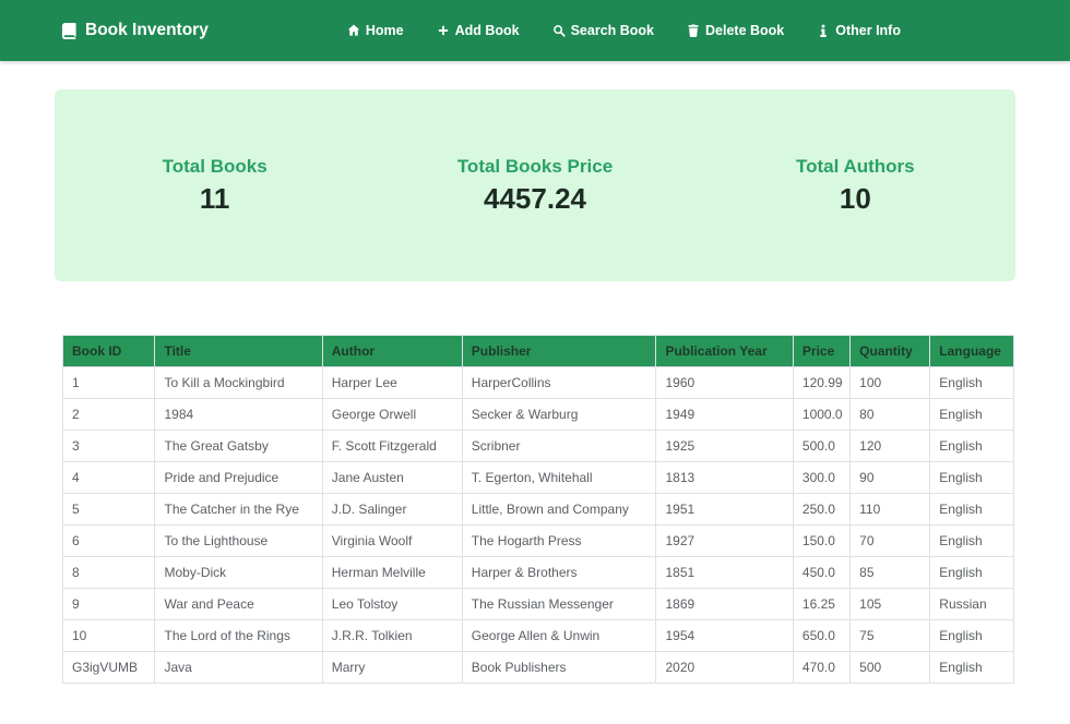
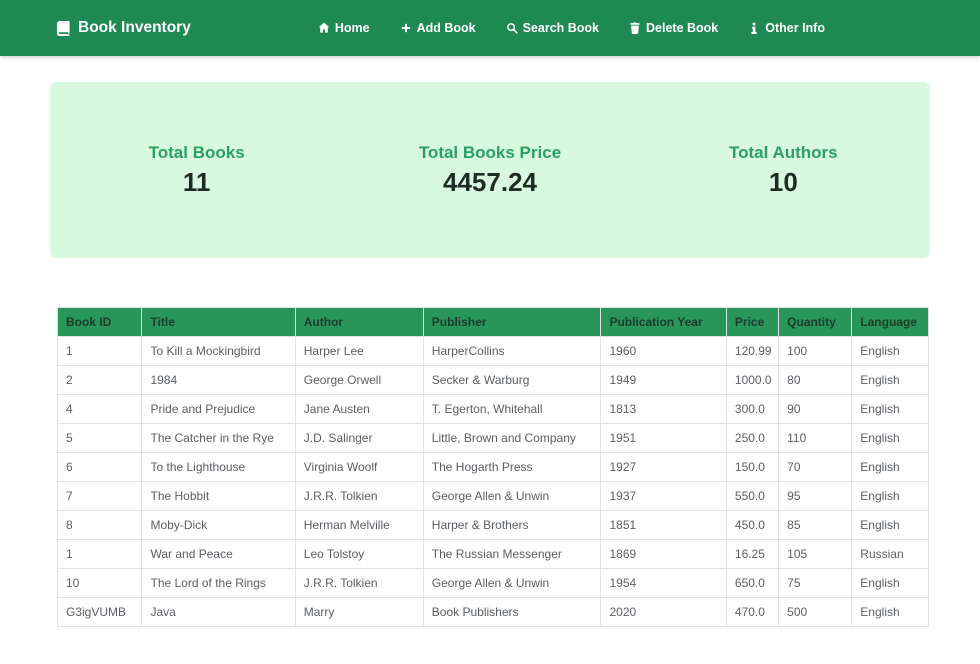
  Book Inventory
  Home
  Add Book
  Search Book
  Delete Book
  Other Info
  Total Books
  11
  Total Books Price
  4457.24
  Total Authors
  10
  Book ID	Title	Author	Publisher	Publication Year	Price	Quantity	Language
  1	To Kill a Mockingbird	Harper Lee	HarperCollins	1960	120.99	100	English
  2	1984	George Orwell	Secker & Warburg	1949	1000.0	80	English
- 3	The Great Gatsby	F. Scott Fitzgerald	Scribner	1925	500.0	120	English
  4	Pride and Prejudice	Jane Austen	T. Egerton, Whitehall	1813	300.0	90	English
  5	The Catcher in the Rye	J.D. Salinger	Little, Brown and Company	1951	250.0	110	English
  6	To the Lighthouse	Virginia Woolf	The Hogarth Press	1927	150.0	70	English
+ 7	The Hobbit	J.R.R. Tolkien	George Allen & Unwin	1937	550.0	95	English
  8	Moby-Dick	Herman Melville	Harper & Brothers	1851	450.0	85	English
- 9	War and Peace	Leo Tolstoy	The Russian Messenger	1869	16.25	105	Russian
+ 1	War and Peace	Leo Tolstoy	The Russian Messenger	1869	16.25	105	Russian
  10	The Lord of the Rings	J.R.R. Tolkien	George Allen & Unwin	1954	650.0	75	English
  G3igVUMB	Java	Marry	Book Publishers	2020	470.0	500	English
